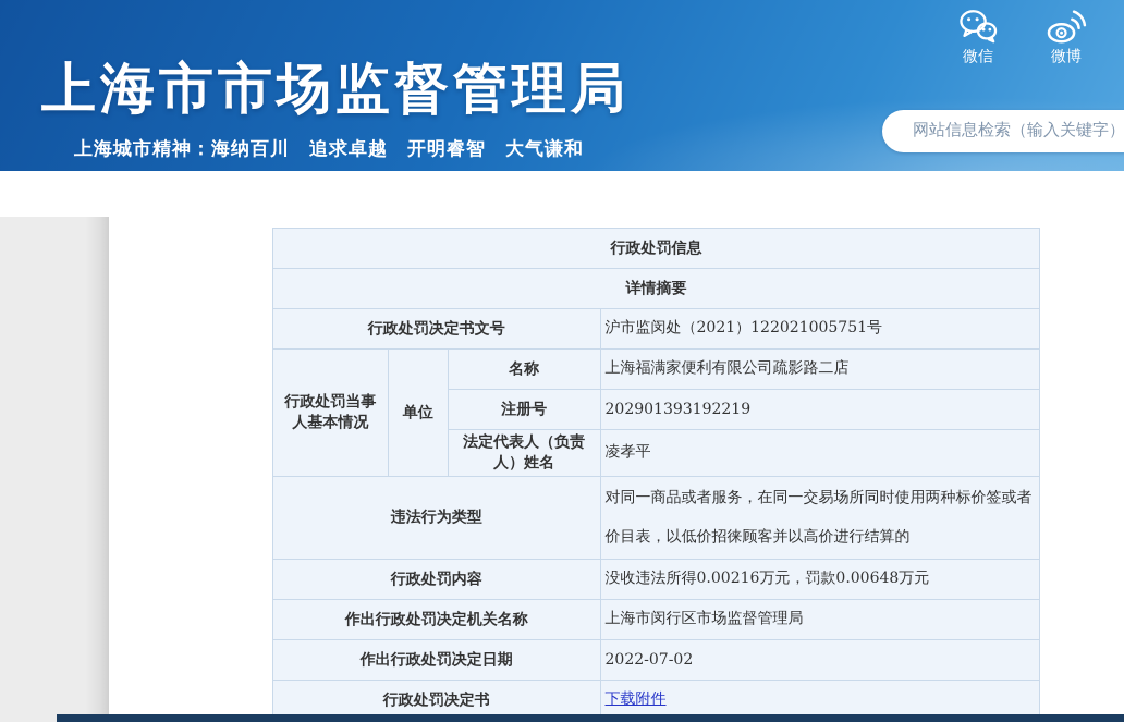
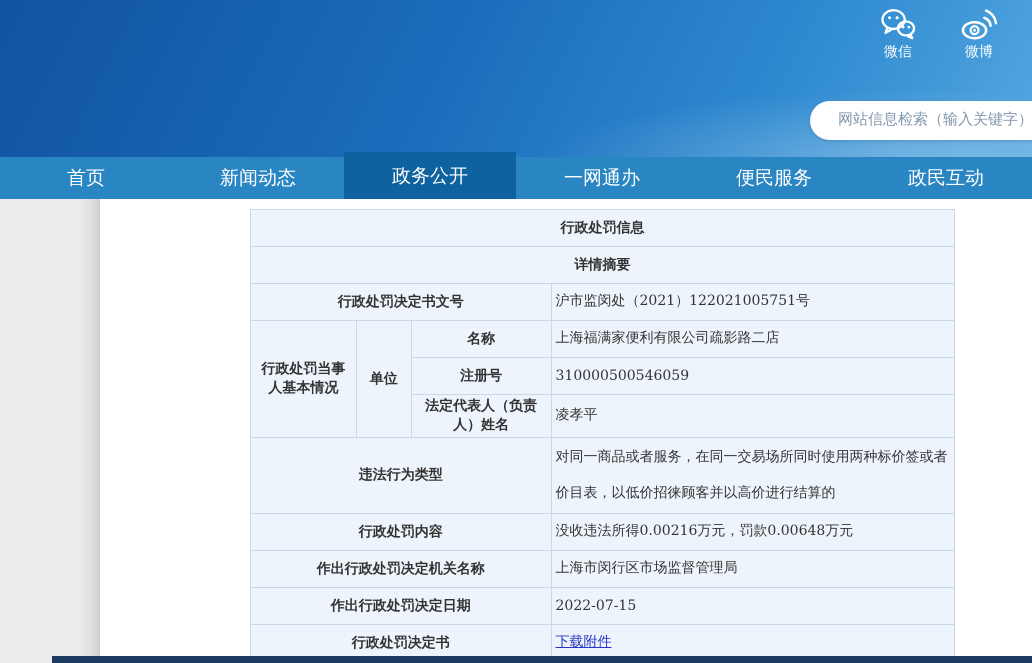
- 上海市市场监督管理局
- 上海城市精神：海纳百川 追求卓越 开明睿智 大气谦和
  微信
  微博
  网站信息检索（输入关键字）
+ 首页
+ 新闻动态
+ 政务公开
+ 一网通办
+ 便民服务
+ 政民互动
  行政处罚信息
  详情摘要
  行政处罚决定书文号	沪市监闵处（2021）122021005751号
  行政处罚当事人基本情况	单位	名称	上海福满家便利有限公司疏影路二店
- 注册号	202901393192219
+ 注册号	310000500546059
  法定代表人（负责人）姓名	凌孝平
  违法行为类型	对同一商品或者服务，在同一交易场所同时使用两种标价签或者价目表，以低价招徕顾客并以高价进行结算的
  行政处罚内容	没收违法所得0.00216万元，罚款0.00648万元
  作出行政处罚决定机关名称	上海市闵行区市场监督管理局
- 作出行政处罚决定日期	2022-07-02
+ 作出行政处罚决定日期	2022-07-15
  行政处罚决定书	下载附件
